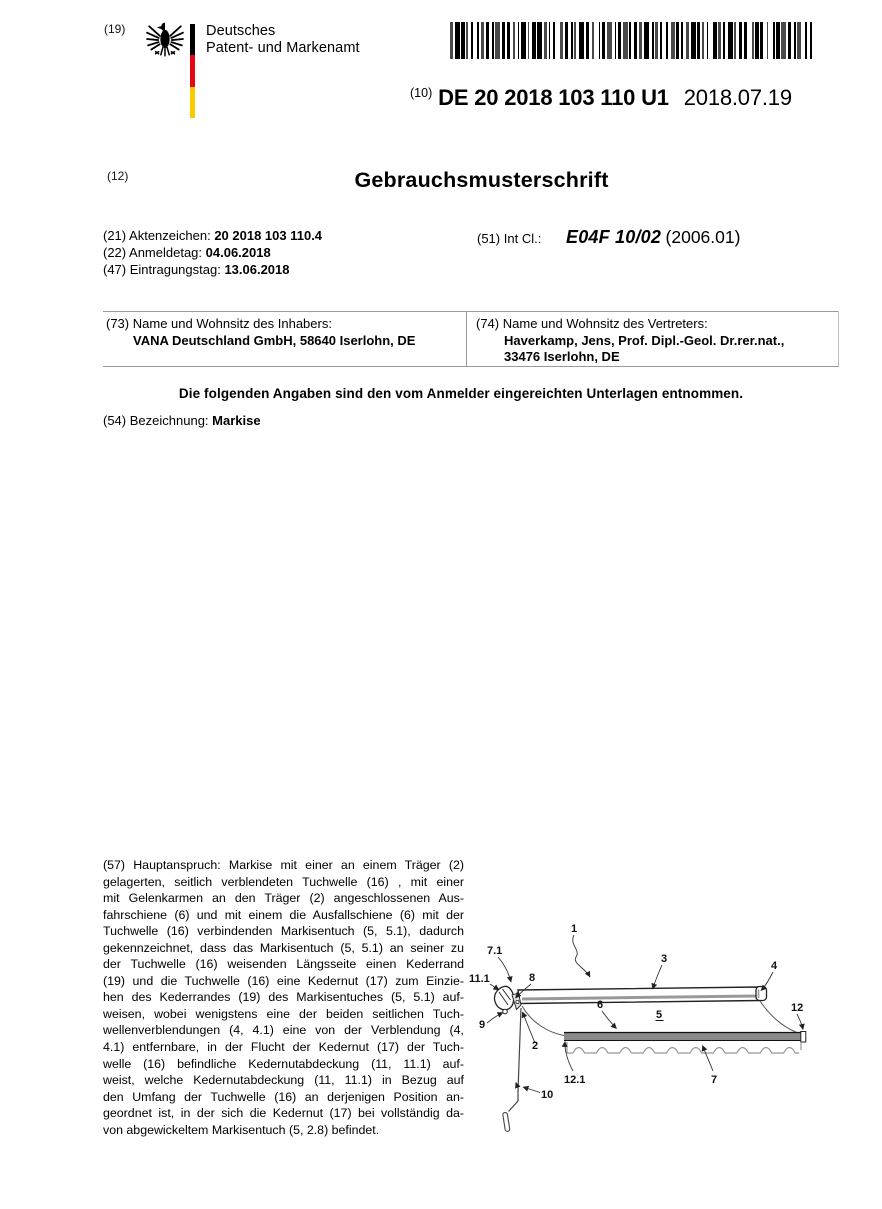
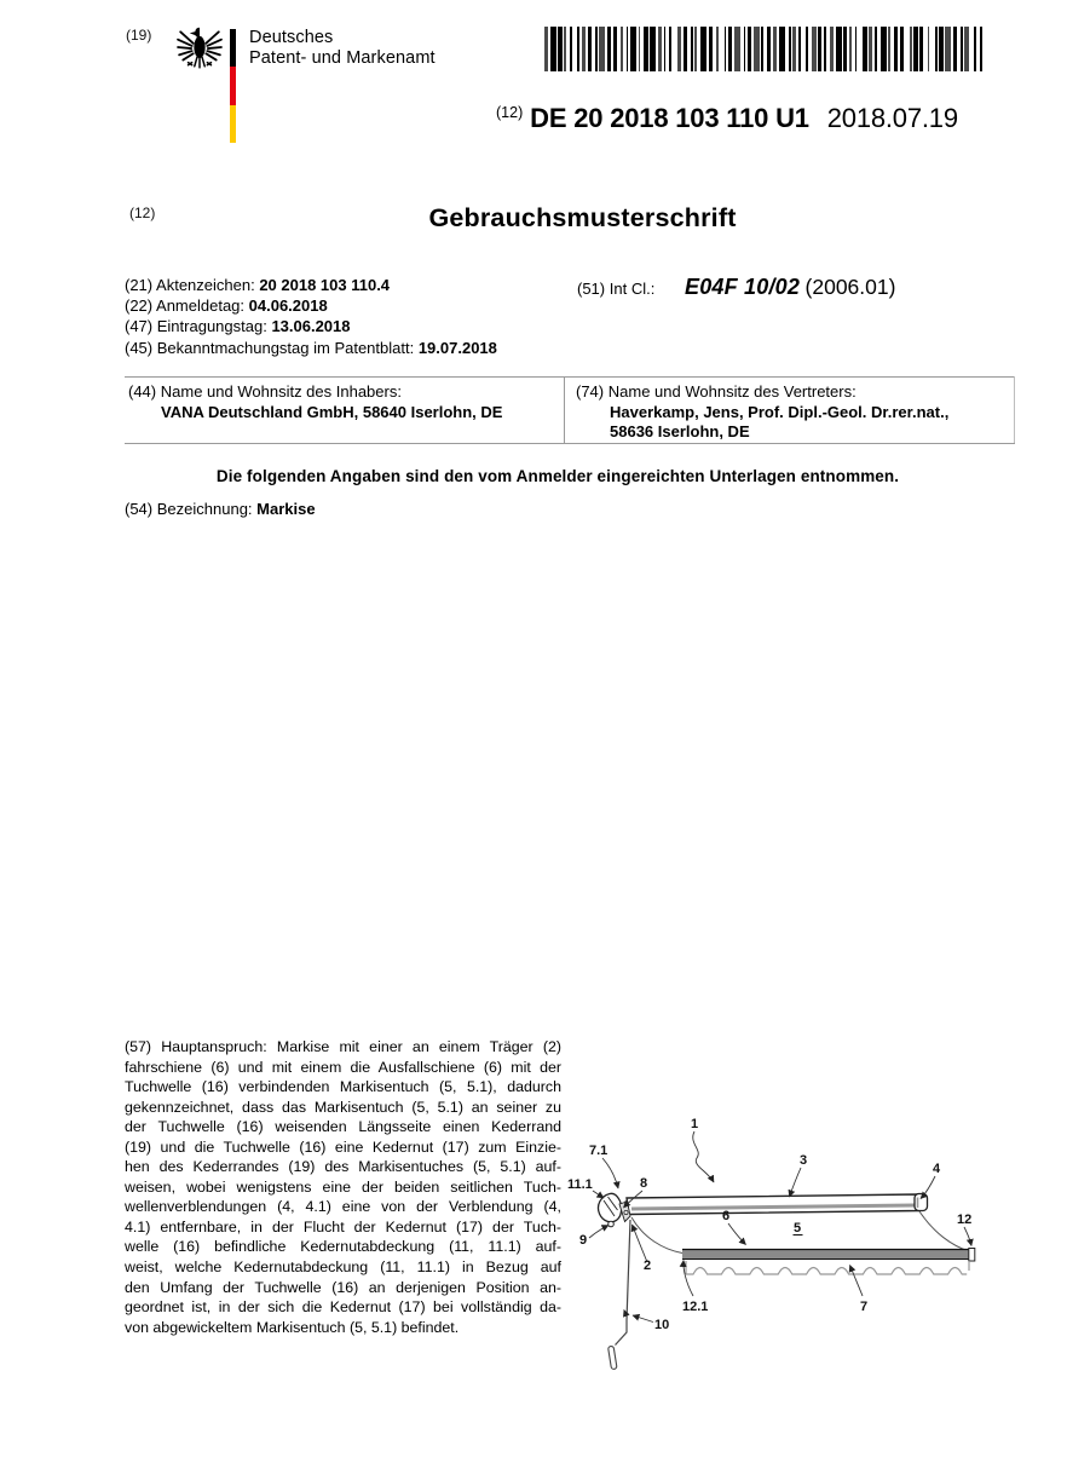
  (19)
  Deutsches
  Patent- und Markenamt
- (10) DE 20 2018 103 110 U1 2018.07.19
+ (12) DE 20 2018 103 110 U1 2018.07.19
  (12)
  Gebrauchsmusterschrift
  (21) Aktenzeichen: 20 2018 103 110.4
  (22) Anmeldetag: 04.06.2018
  (47) Eintragungstag: 13.06.2018
+ (45) Bekanntmachungstag im Patentblatt: 19.07.2018
  (51) Int Cl.:
  E04F 10/02 (2006.01)
- (73) Name und Wohnsitz des Inhabers:
+ (44) Name und Wohnsitz des Inhabers:
  VANA Deutschland GmbH, 58640 Iserlohn, DE
  (74) Name und Wohnsitz des Vertreters:
  Haverkamp, Jens, Prof. Dipl.-Geol. Dr.rer.nat.,
- 33476 Iserlohn, DE
+ 58636 Iserlohn, DE
  Die folgenden Angaben sind den vom Anmelder eingereichten Unterlagen entnommen.
  (54) Bezeichnung: Markise
  (57) Hauptanspruch: Markise mit einer an einem Träger (2)
- gelagerten, seitlich verblendeten Tuchwelle (16) , mit einer
- mit Gelenkarmen an den Träger (2) angeschlossenen Aus-
  fahrschiene (6) und mit einem die Ausfallschiene (6) mit der
  Tuchwelle (16) verbindenden Markisentuch (5, 5.1), dadurch
  gekennzeichnet, dass das Markisentuch (5, 5.1) an seiner zu
  der Tuchwelle (16) weisenden Längsseite einen Kederrand
  (19) und die Tuchwelle (16) eine Kedernut (17) zum Einzie-
  hen des Kederrandes (19) des Markisentuches (5, 5.1) auf-
  weisen, wobei wenigstens eine der beiden seitlichen Tuch-
  wellenverblendungen (4, 4.1) eine von der Verblendung (4,
  4.1) entfernbare, in der Flucht der Kedernut (17) der Tuch-
  welle (16) befindliche Kedernutabdeckung (11, 11.1) auf-
  weist, welche Kedernutabdeckung (11, 11.1) in Bezug auf
  den Umfang der Tuchwelle (16) an derjenigen Position an-
  geordnet ist, in der sich die Kedernut (17) bei vollständig da-
- von abgewickeltem Markisentuch (5, 2.8) befindet.
+ von abgewickeltem Markisentuch (5, 5.1) befindet.
  1
  7.1
  11.1
  8
  9
  2
  3
  4
  6
  5
  12
  12.1
  7
  10
